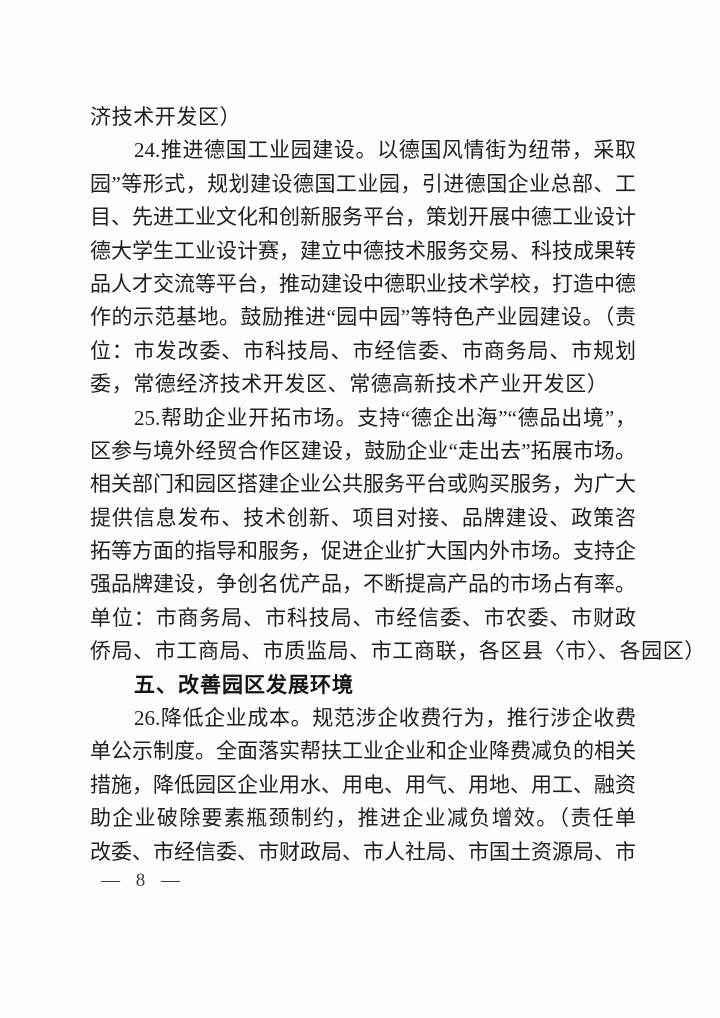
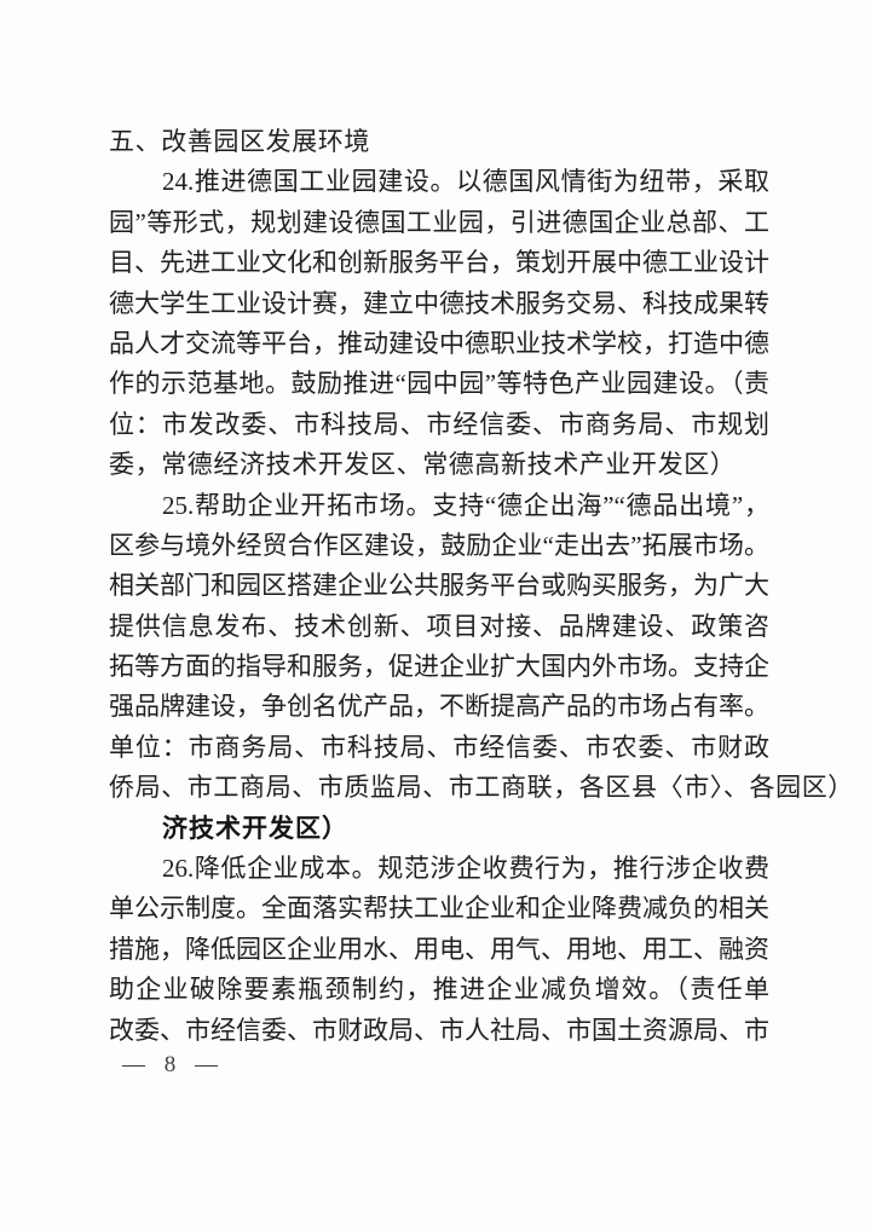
- 济技术开发区）
+ 五、改善园区发展环境
  24.推进德国工业园建设。以德国风情街为纽带，采取
  园”等形式，规划建设德国工业园，引进德国企业总部、工
  目、先进工业文化和创新服务平台，策划开展中德工业设计
  德大学生工业设计赛，建立中德技术服务交易、科技成果转
  品人才交流等平台，推动建设中德职业技术学校，打造中德
  作的示范基地。鼓励推进“园中园”等特色产业园建设。（责
  位：市发改委、市科技局、市经信委、市商务局、市规划
  委，常德经济技术开发区、常德高新技术产业开发区）
  25.帮助企业开拓市场。支持“德企出海”“德品出境”，
  区参与境外经贸合作区建设，鼓励企业“走出去”拓展市场。
  相关部门和园区搭建企业公共服务平台或购买服务，为广大
  提供信息发布、技术创新、项目对接、品牌建设、政策咨
  拓等方面的指导和服务，促进企业扩大国内外市场。支持企
  强品牌建设，争创名优产品，不断提高产品的市场占有率。
  单位：市商务局、市科技局、市经信委、市农委、市财政
  侨局、市工商局、市质监局、市工商联，各区县〈市〉、各园区）
- 五、改善园区发展环境
+ 济技术开发区）
  26.降低企业成本。规范涉企收费行为，推行涉企收费
  单公示制度。全面落实帮扶工业企业和企业降费减负的相关
  措施，降低园区企业用水、用电、用气、用地、用工、融资
  助企业破除要素瓶颈制约，推进企业减负增效。（责任单
  改委、市经信委、市财政局、市人社局、市国土资源局、市
  — 8 —
